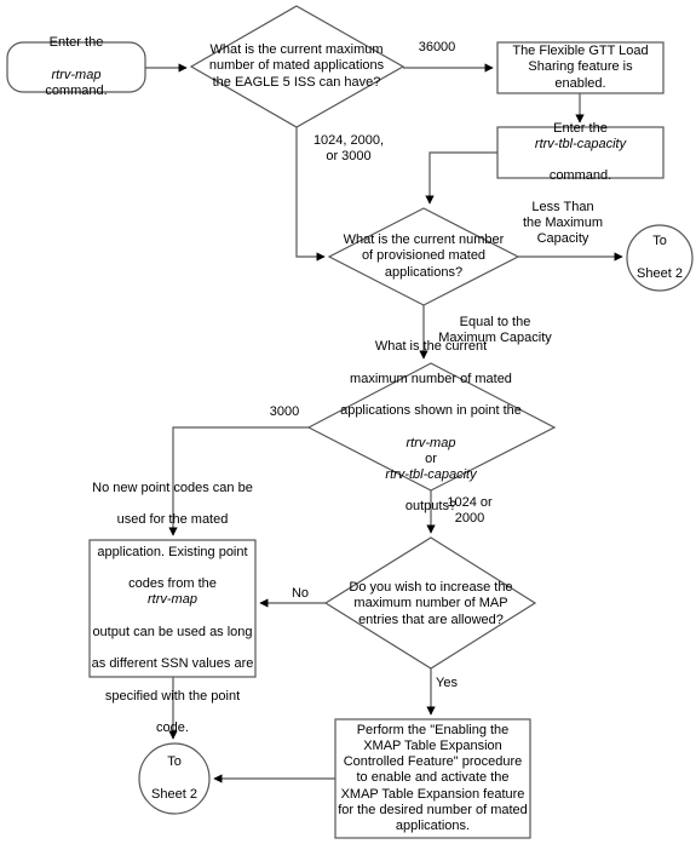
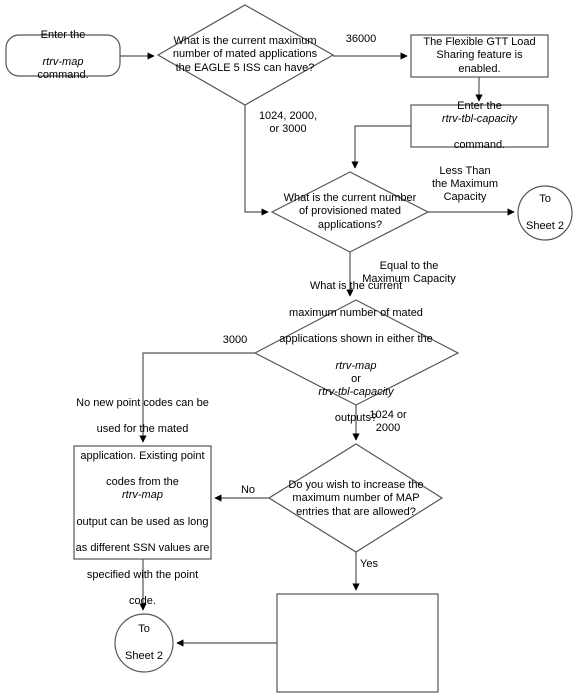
  Enter the
  rtrv-map
  command.
  What is the current maximum number of mated applications the EAGLE 5 ISS can have?
  The Flexible GTT Load Sharing feature is enabled.
  Enter the
  rtrv-tbl-capacity
  command.
  What is the current number of provisioned mated applications?
  To
  Sheet 2
  What is the current
  maximum number of mated
- applications shown in point the
+ applications shown in either the
  rtrv-map
  or
  rtrv-tbl-capacity
  outputs?
  No new point codes can be
  used for the mated
  application. Existing point
  codes from the
  rtrv-map
  output can be used as long
  as different SSN values are
  specified with the point
  code.
  Do you wish to increase the maximum number of MAP entries that are allowed?
- Perform the "Enabling the XMAP Table Expansion Controlled Feature" procedure to enable and activate the XMAP Table Expansion feature for the desired number of mated applications.
  To
  Sheet 2
  36000
  1024, 2000,
  or 3000
  Less Than
  the Maximum
  Capacity
  Equal to the
  Maximum Capacity
  3000
  1024 or
  2000
  No
  Yes
